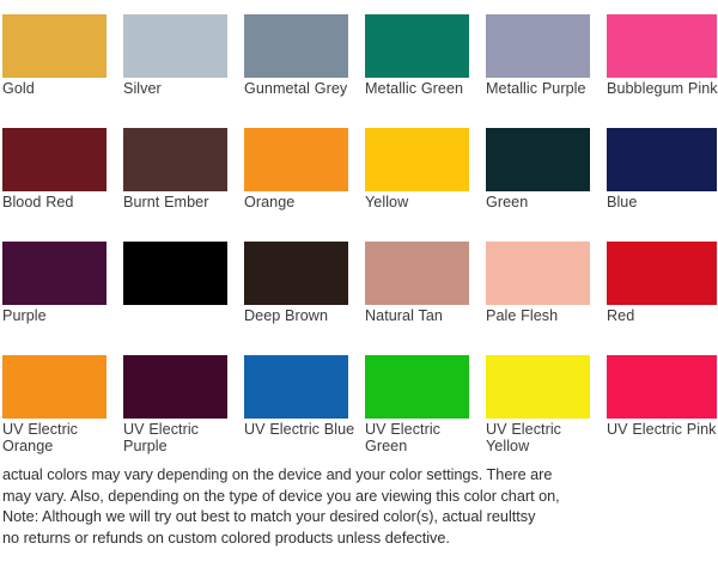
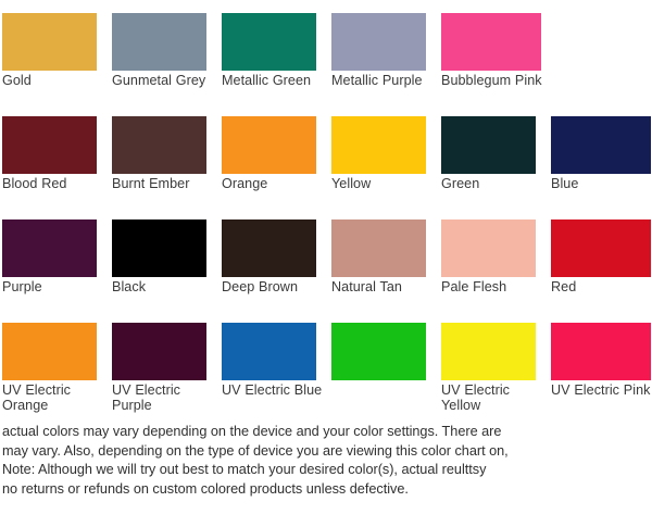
  Gold
- Silver
  Gunmetal Grey
  Metallic Green
  Metallic Purple
  Bubblegum Pink
  Blood Red
  Burnt Ember
  Orange
  Yellow
  Green
  Blue
  Purple
+ Black
  Deep Brown
  Natural Tan
  Pale Flesh
  Red
  UV Electric Orange
  UV Electric Purple
  UV Electric Blue
- UV Electric Green
  UV Electric Yellow
  UV Electric Pink
  actual colors may vary depending on the device and your color settings. There are
  may vary. Also, depending on the type of device you are viewing this color chart on,
  Note: Although we will try out best to match your desired color(s), actual reulttsy
  no returns or refunds on custom colored products unless defective.
